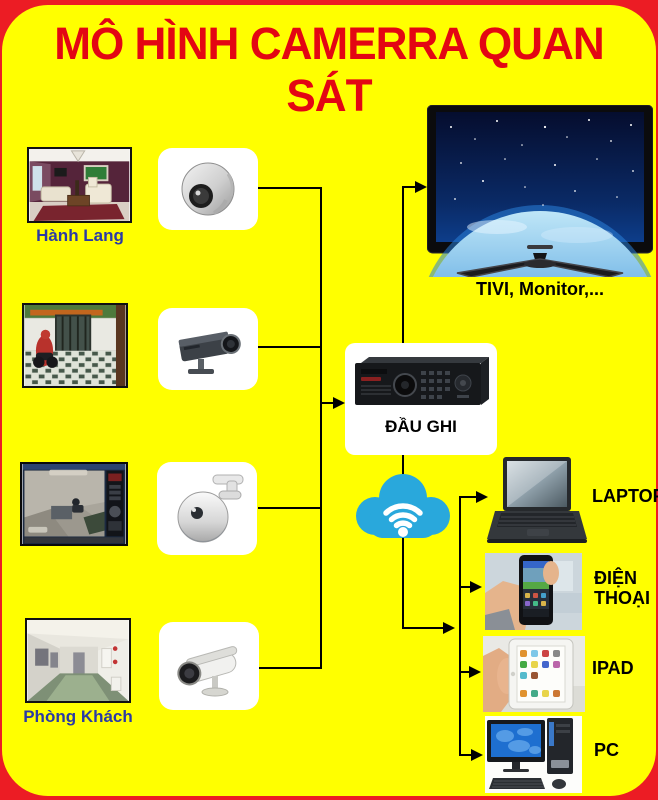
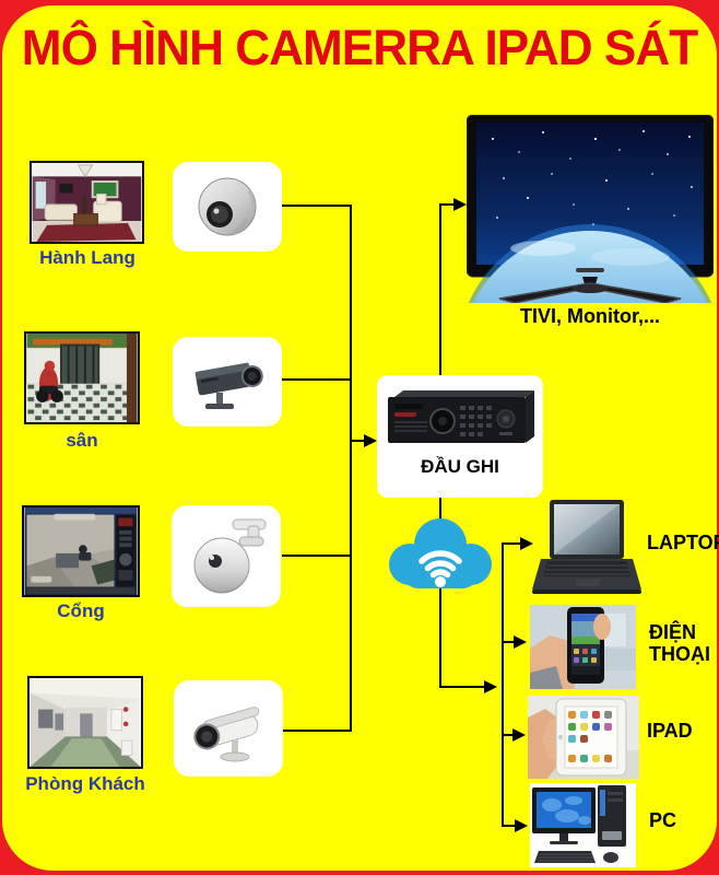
- MÔ HÌNH CAMERRA QUAN SÁT
+ MÔ HÌNH CAMERRA IPAD SÁT
  Hành Lang
+ sân
+ Cổng
  Phòng Khách
  ĐẦU GHI
  TIVI, Monitor,...
  LAPTO
  ĐIỆN THOẠI
  IPAD
  PC
